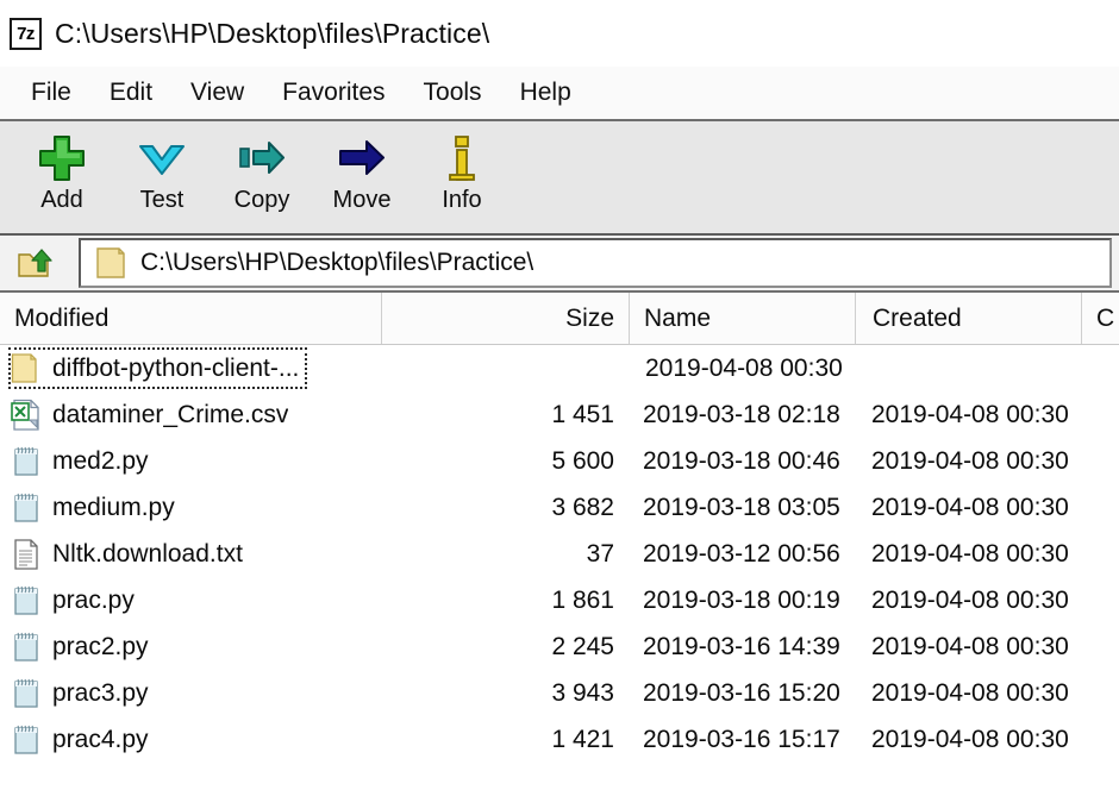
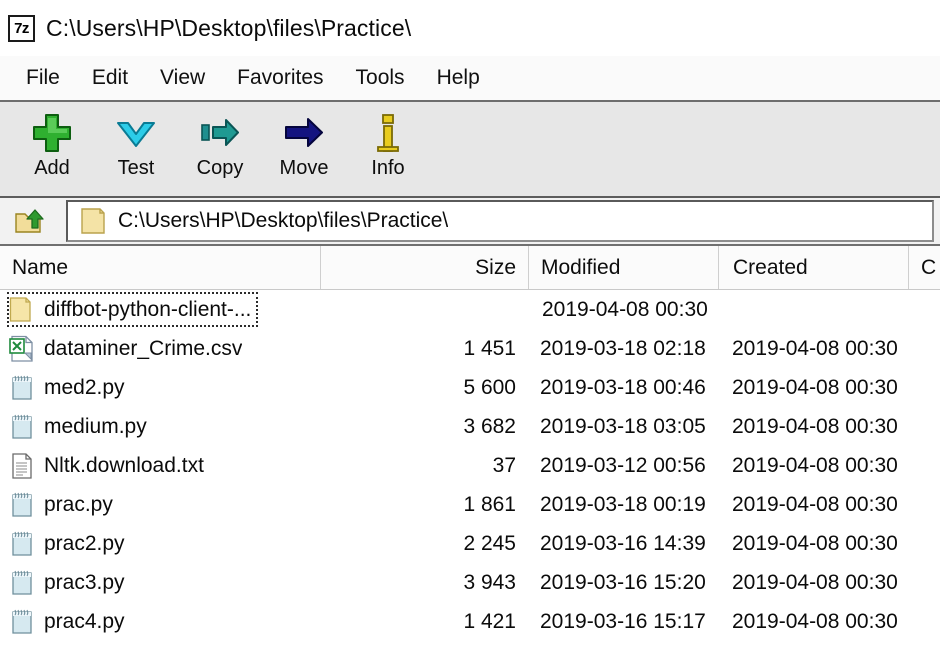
  7z
  C:\Users\HP\Desktop\files\Practice\
  File
  Edit
  View
  Favorites
  Tools
  Help
  Add
  Test
  Copy
  Move
  Info
  C:\Users\HP\Desktop\files\Practice\
- Modified
+ Name
  Size
- Name
+ Modified
  Created
  C
  diffbot-python-client-...
  2019-04-08 00:30
  dataminer_Crime.csv
  1 451
  2019-03-18 02:18
  2019-04-08 00:30
  med2.py
  5 600
  2019-03-18 00:46
  2019-04-08 00:30
  medium.py
  3 682
  2019-03-18 03:05
  2019-04-08 00:30
  Nltk.download.txt
  37
  2019-03-12 00:56
  2019-04-08 00:30
  prac.py
  1 861
  2019-03-18 00:19
  2019-04-08 00:30
  prac2.py
  2 245
  2019-03-16 14:39
  2019-04-08 00:30
  prac3.py
  3 943
  2019-03-16 15:20
  2019-04-08 00:30
  prac4.py
  1 421
  2019-03-16 15:17
  2019-04-08 00:30
